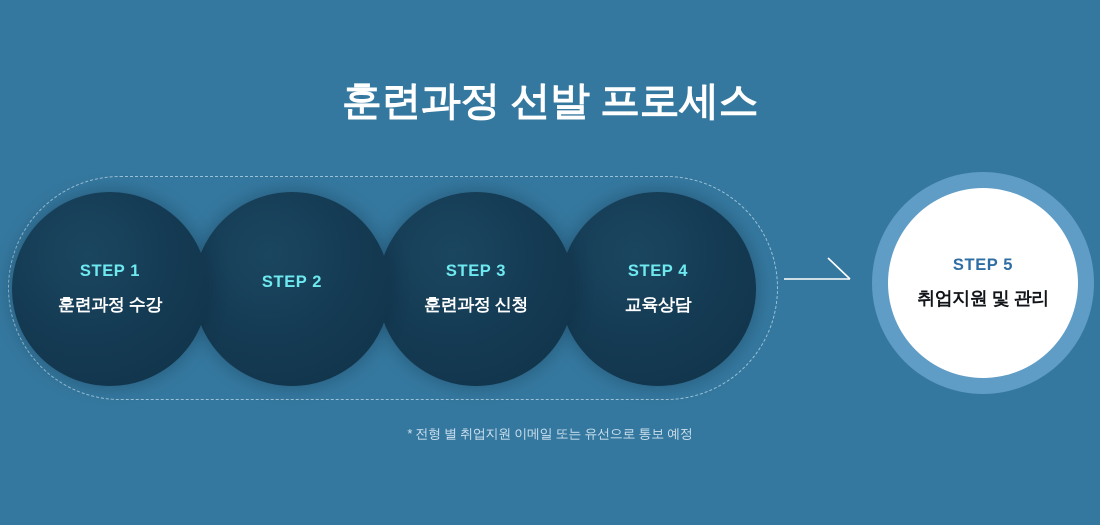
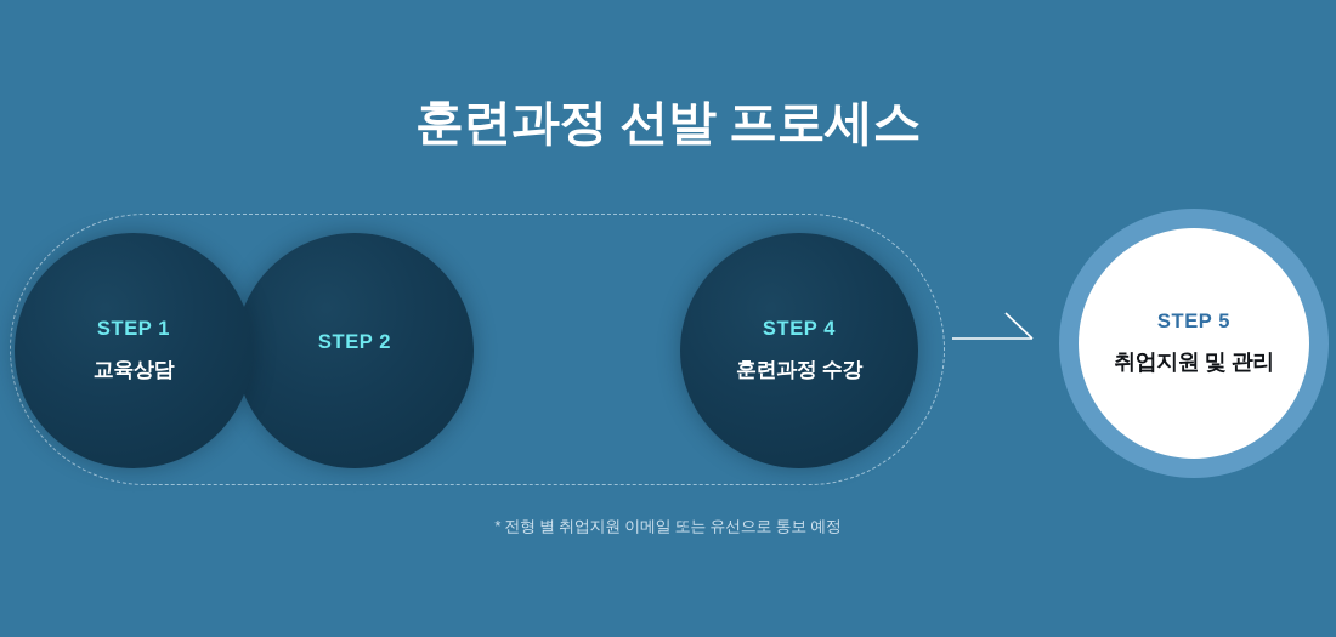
  훈련과정 선발 프로세스
  STEP 1
- 훈련과정 수강
+ 교육상담
  STEP 2
- STEP 3
- 훈련과정 신청
  STEP 4
- 교육상담
+ 훈련과정 수강
  STEP 5
  취업지원 및 관리
  * 전형 별 취업지원 이메일 또는 유선으로 통보 예정
